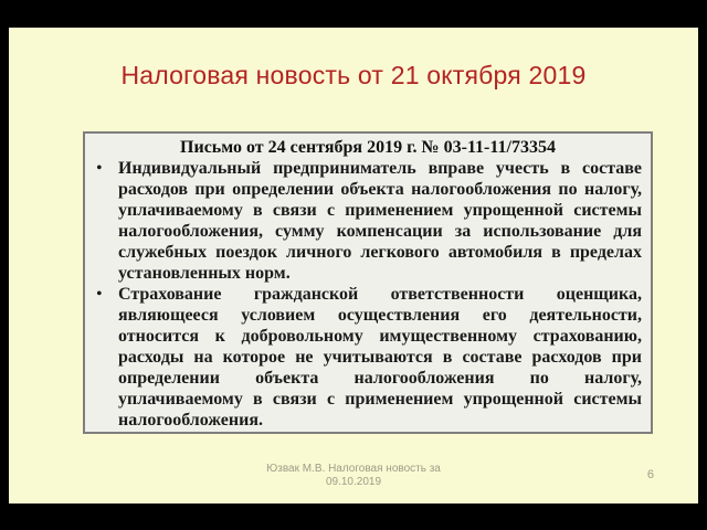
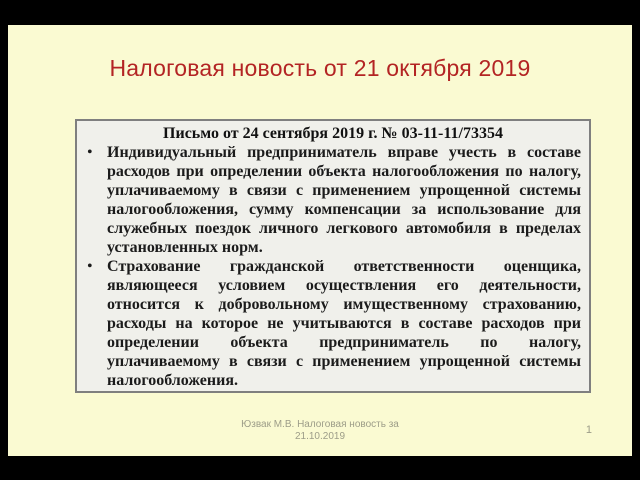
  Налоговая новость от 21 октября 2019
  Письмо от 24 сентября 2019 г. № 03-11-11/73354
  •
  Индивидуальный предприниматель вправе учесть в составе расходов при определении объекта налогообложения по налогу, уплачиваемому в связи с применением упрощенной системы налогообложения, сумму компенсации за использование для служебных поездок личного легкового автомобиля в пределах установленных норм.
  •
- Страхование гражданской ответственности оценщика, являющееся условием осуществления его деятельности, относится к добровольному имущественному страхованию, расходы на которое не учитываются в составе расходов при определении объекта налогообложения по налогу, уплачиваемому в связи с применением упрощенной системы налогообложения.
+ Страхование гражданской ответственности оценщика, являющееся условием осуществления его деятельности, относится к добровольному имущественному страхованию, расходы на которое не учитываются в составе расходов при определении объекта предприниматель по налогу, уплачиваемому в связи с применением упрощенной системы налогообложения.
  Юзвак М.В. Налоговая новость за
- 09.10.2019
+ 21.10.2019
- 6
+ 1
